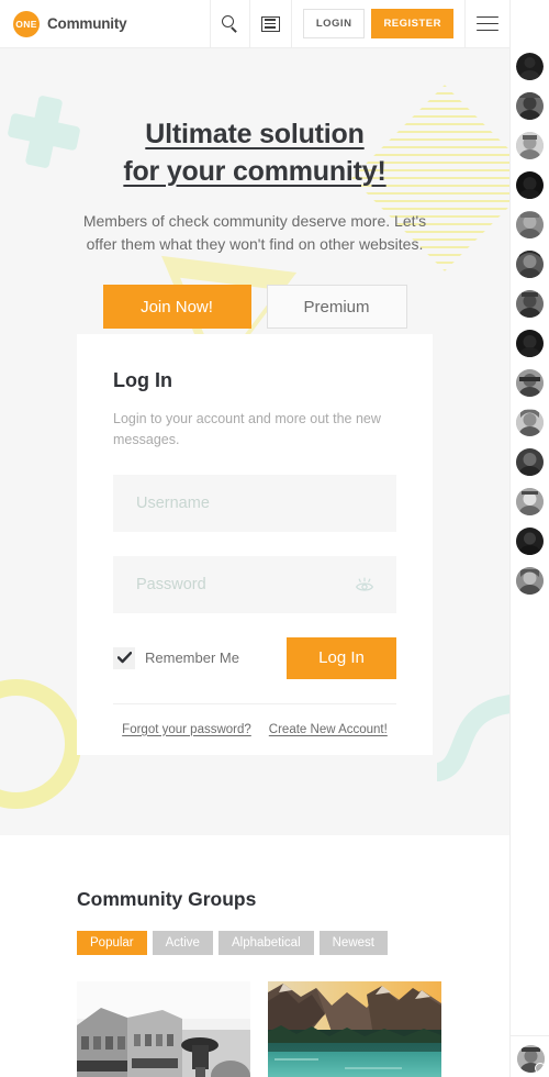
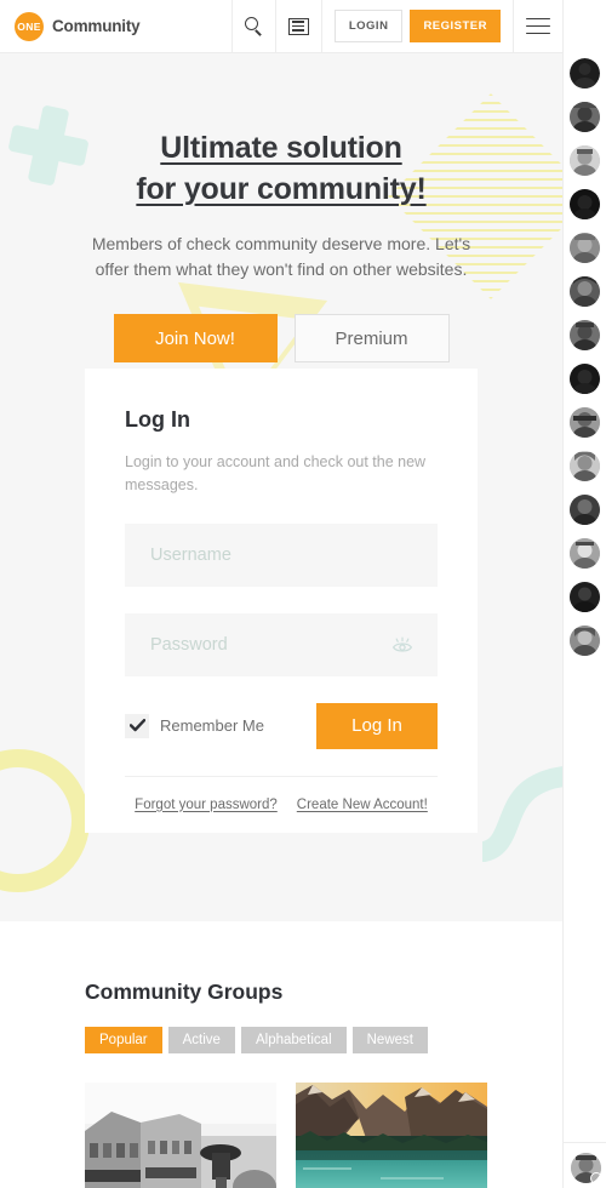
  ONE
  Community
  LOGIN
  REGISTER
  Ultimate solution
  for your community!
  Members of check community deserve more. Let's offer them what they won't find on other websites.
  Join Now!
  Premium
  Log In
- Login to your account and more out the new messages.
+ Login to your account and check out the new messages.
  Username
  Password
  Remember Me
  Log In
  Forgot your password?
  Create New Account!
  Community Groups
  Popular
  Active
  Alphabetical
  Newest
